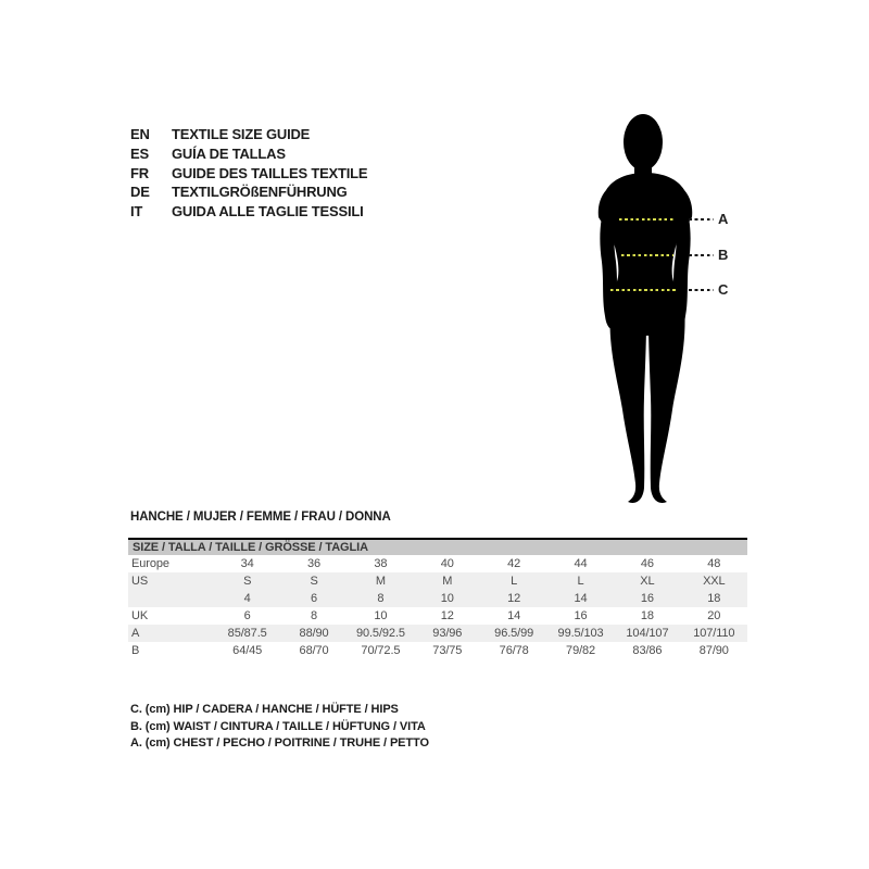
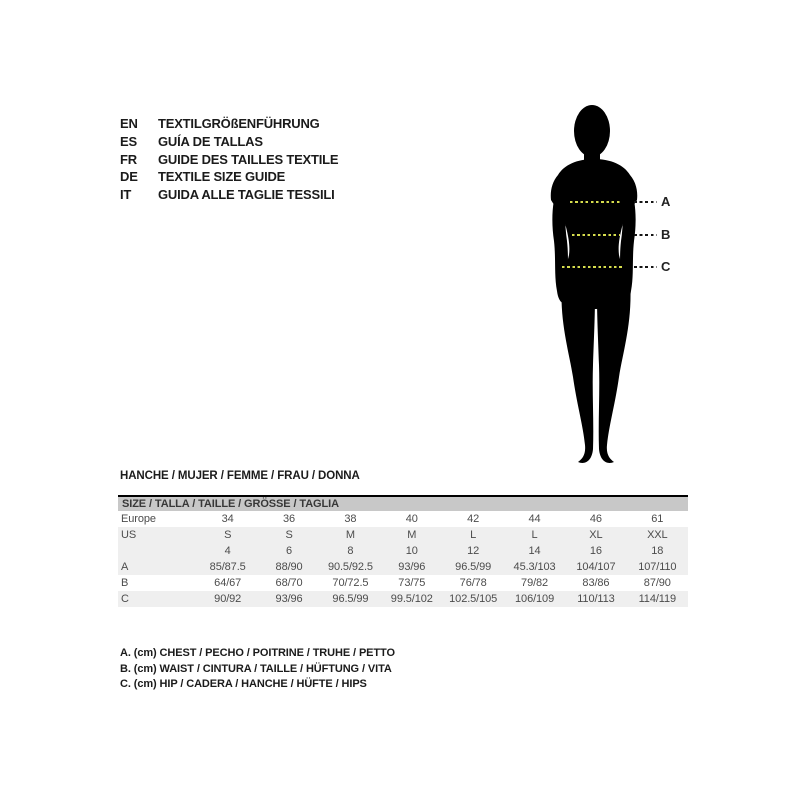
- EN TEXTILE SIZE GUIDE
+ EN TEXTILGRÖßENFÜHRUNG
  ES GUÍA DE TALLAS
  FR GUIDE DES TAILLES TEXTILE
- DE TEXTILGRÖßENFÜHRUNG
+ DE TEXTILE SIZE GUIDE
  IT GUIDA ALLE TAGLIE TESSILI
  A
  B
  C
  HANCHE / MUJER / FEMME / FRAU / DONNA
  SIZE / TALLA / TAILLE / GRÖSSE / TAGLIA
- Europe	34	36	38	40	42	44	46	48
+ Europe	34	36	38	40	42	44	46	61
  US	S	S	M	M	L	L	XL	XXL
  	4	6	8	10	12	14	16	18
- UK	6	8	10	12	14	16	18	20
- A	85/87.5	88/90	90.5/92.5	93/96	96.5/99	99.5/103	104/107	107/110
+ A	85/87.5	88/90	90.5/92.5	93/96	96.5/99	45.3/103	104/107	107/110
- B	64/45	68/70	70/72.5	73/75	76/78	79/82	83/86	87/90
+ B	64/67	68/70	70/72.5	73/75	76/78	79/82	83/86	87/90
+ C	90/92	93/96	96.5/99	99.5/102	102.5/105	106/109	110/113	114/119
- C. (cm) HIP / CADERA / HANCHE / HÜFTE / HIPS
+ A. (cm) CHEST / PECHO / POITRINE / TRUHE / PETTO
  B. (cm) WAIST / CINTURA / TAILLE / HÜFTUNG / VITA
- A. (cm) CHEST / PECHO / POITRINE / TRUHE / PETTO
+ C. (cm) HIP / CADERA / HANCHE / HÜFTE / HIPS
